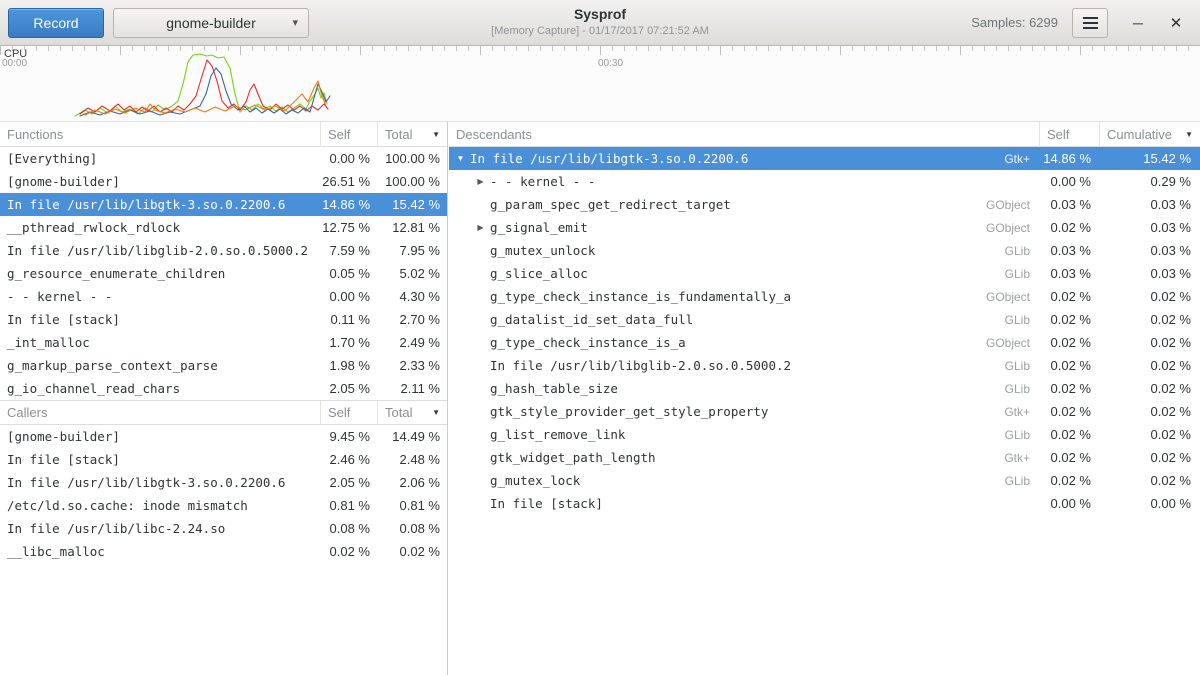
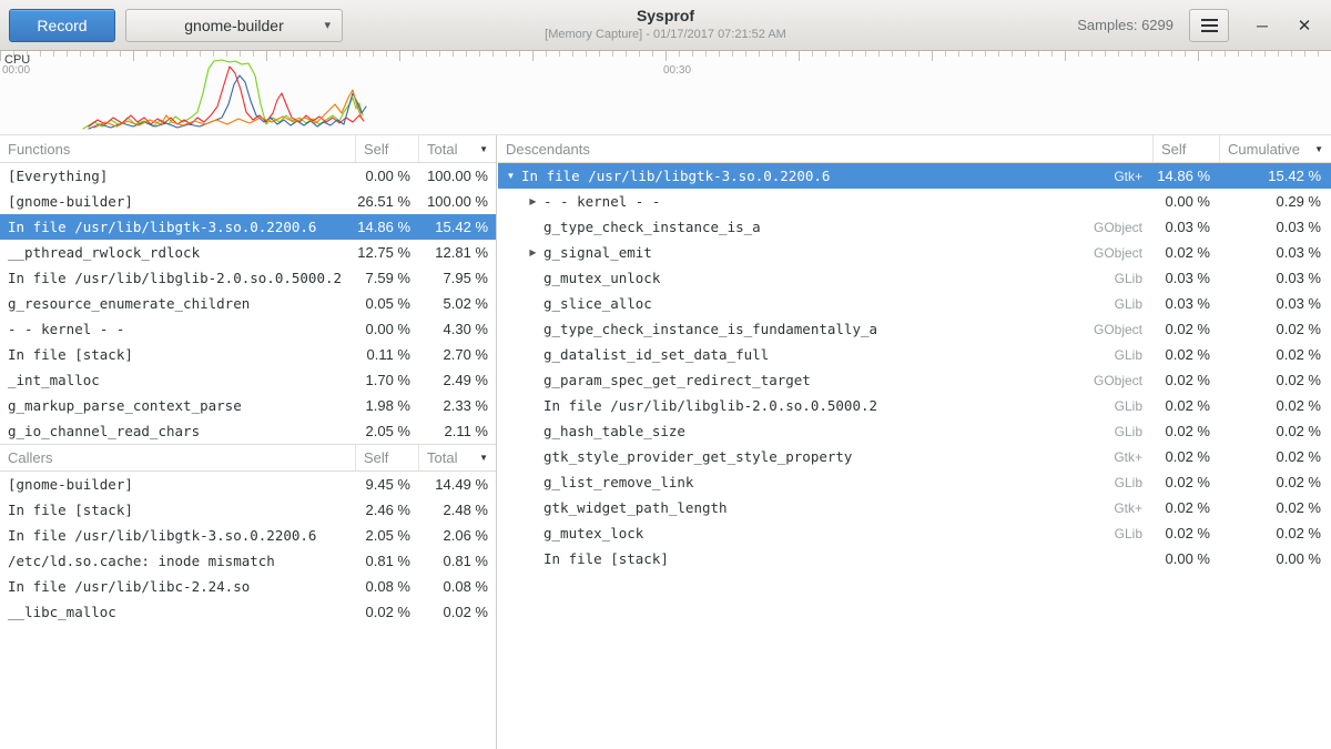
  Record
  gnome-builder
  ▾
  Sysprof
  [Memory Capture] - 01/17/2017 07:21:52 AM
  Samples: 6299
  ─
  ✕
  CPU
  00:00
  00:30
  Functions
  Self
  Total
  ▼
  [Everything]
  0.00 %
  100.00 %
  [gnome-builder]
  26.51 %
  100.00 %
  In file /usr/lib/libgtk-3.so.0.2200.6
  14.86 %
  15.42 %
  __pthread_rwlock_rdlock
  12.75 %
  12.81 %
  In file /usr/lib/libglib-2.0.so.0.5000.2
  7.59 %
  7.95 %
  g_resource_enumerate_children
  0.05 %
  5.02 %
  - - kernel - -
  0.00 %
  4.30 %
  In file [stack]
  0.11 %
  2.70 %
  _int_malloc
  1.70 %
  2.49 %
  g_markup_parse_context_parse
  1.98 %
  2.33 %
  g_io_channel_read_chars
  2.05 %
  2.11 %
  Callers
  Self
  Total
  ▼
  [gnome-builder]
  9.45 %
  14.49 %
  In file [stack]
  2.46 %
  2.48 %
  In file /usr/lib/libgtk-3.so.0.2200.6
  2.05 %
  2.06 %
  /etc/ld.so.cache: inode mismatch
  0.81 %
  0.81 %
  In file /usr/lib/libc-2.24.so
  0.08 %
  0.08 %
  __libc_malloc
  0.02 %
  0.02 %
  Descendants
  Self
  Cumulative
  ▼
  ▼
  In file /usr/lib/libgtk-3.so.0.2200.6
  Gtk+
  14.86 %
  15.42 %
  ▶
  - - kernel - -
  0.00 %
  0.29 %
- g_param_spec_get_redirect_target
+ g_type_check_instance_is_a
  GObject
  0.03 %
  0.03 %
  ▶
  g_signal_emit
  GObject
  0.02 %
  0.03 %
  g_mutex_unlock
  GLib
  0.03 %
  0.03 %
  g_slice_alloc
  GLib
  0.03 %
  0.03 %
  g_type_check_instance_is_fundamentally_a
  GObject
  0.02 %
  0.02 %
  g_datalist_id_set_data_full
  GLib
  0.02 %
  0.02 %
- g_type_check_instance_is_a
+ g_param_spec_get_redirect_target
  GObject
  0.02 %
  0.02 %
  In file /usr/lib/libglib-2.0.so.0.5000.2
  GLib
  0.02 %
  0.02 %
  g_hash_table_size
  GLib
  0.02 %
  0.02 %
  gtk_style_provider_get_style_property
  Gtk+
  0.02 %
  0.02 %
  g_list_remove_link
  GLib
  0.02 %
  0.02 %
  gtk_widget_path_length
  Gtk+
  0.02 %
  0.02 %
  g_mutex_lock
  GLib
  0.02 %
  0.02 %
  In file [stack]
  0.00 %
  0.00 %
